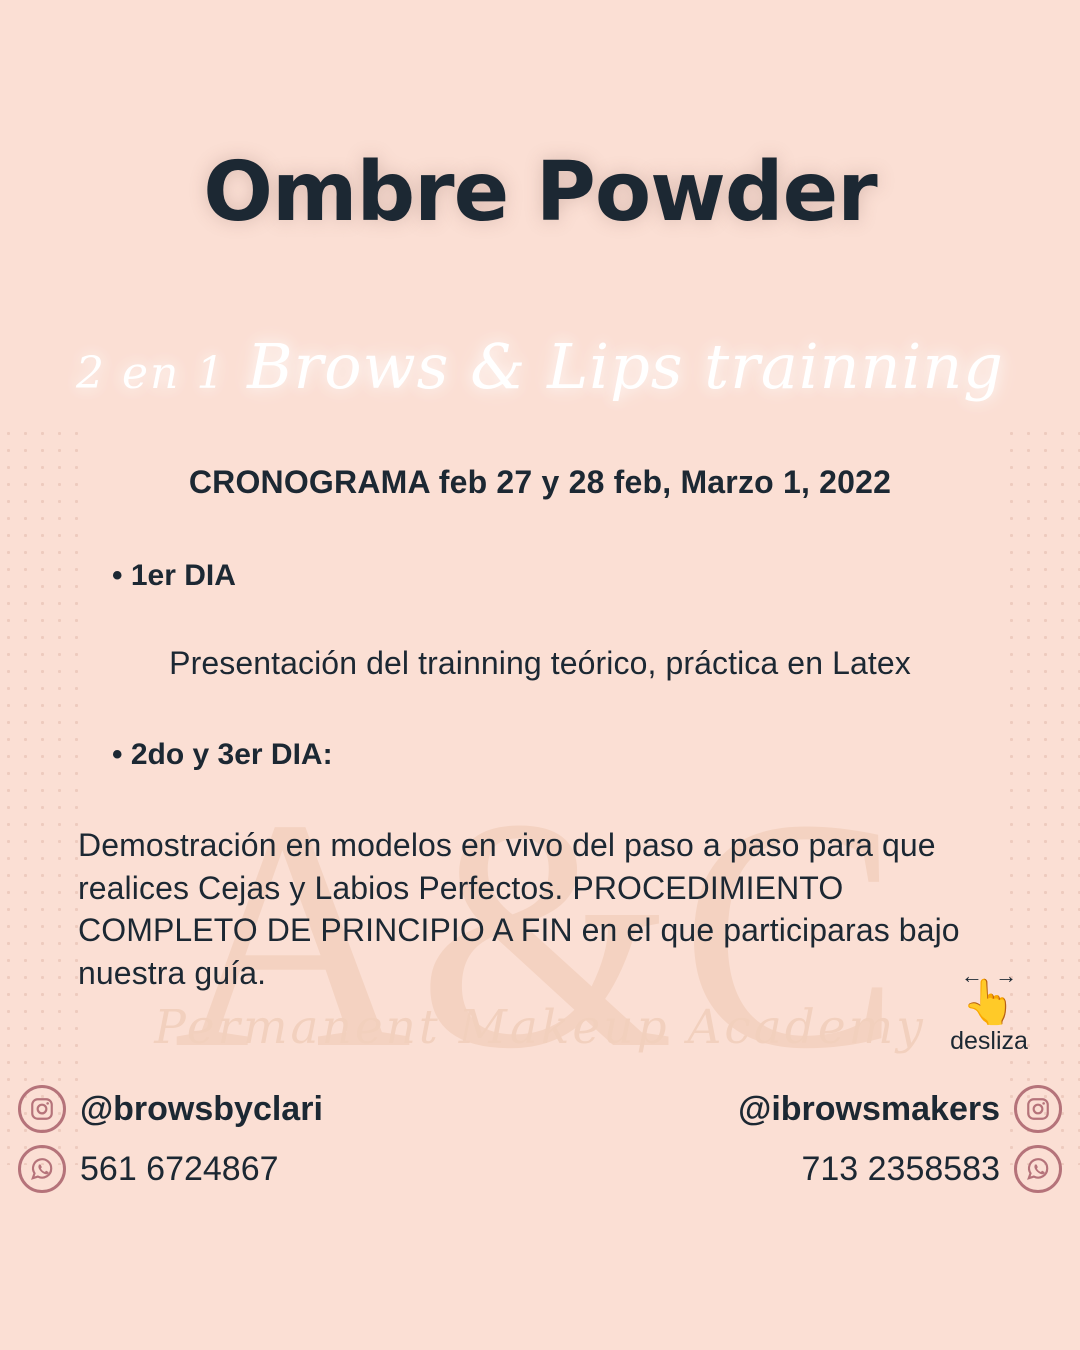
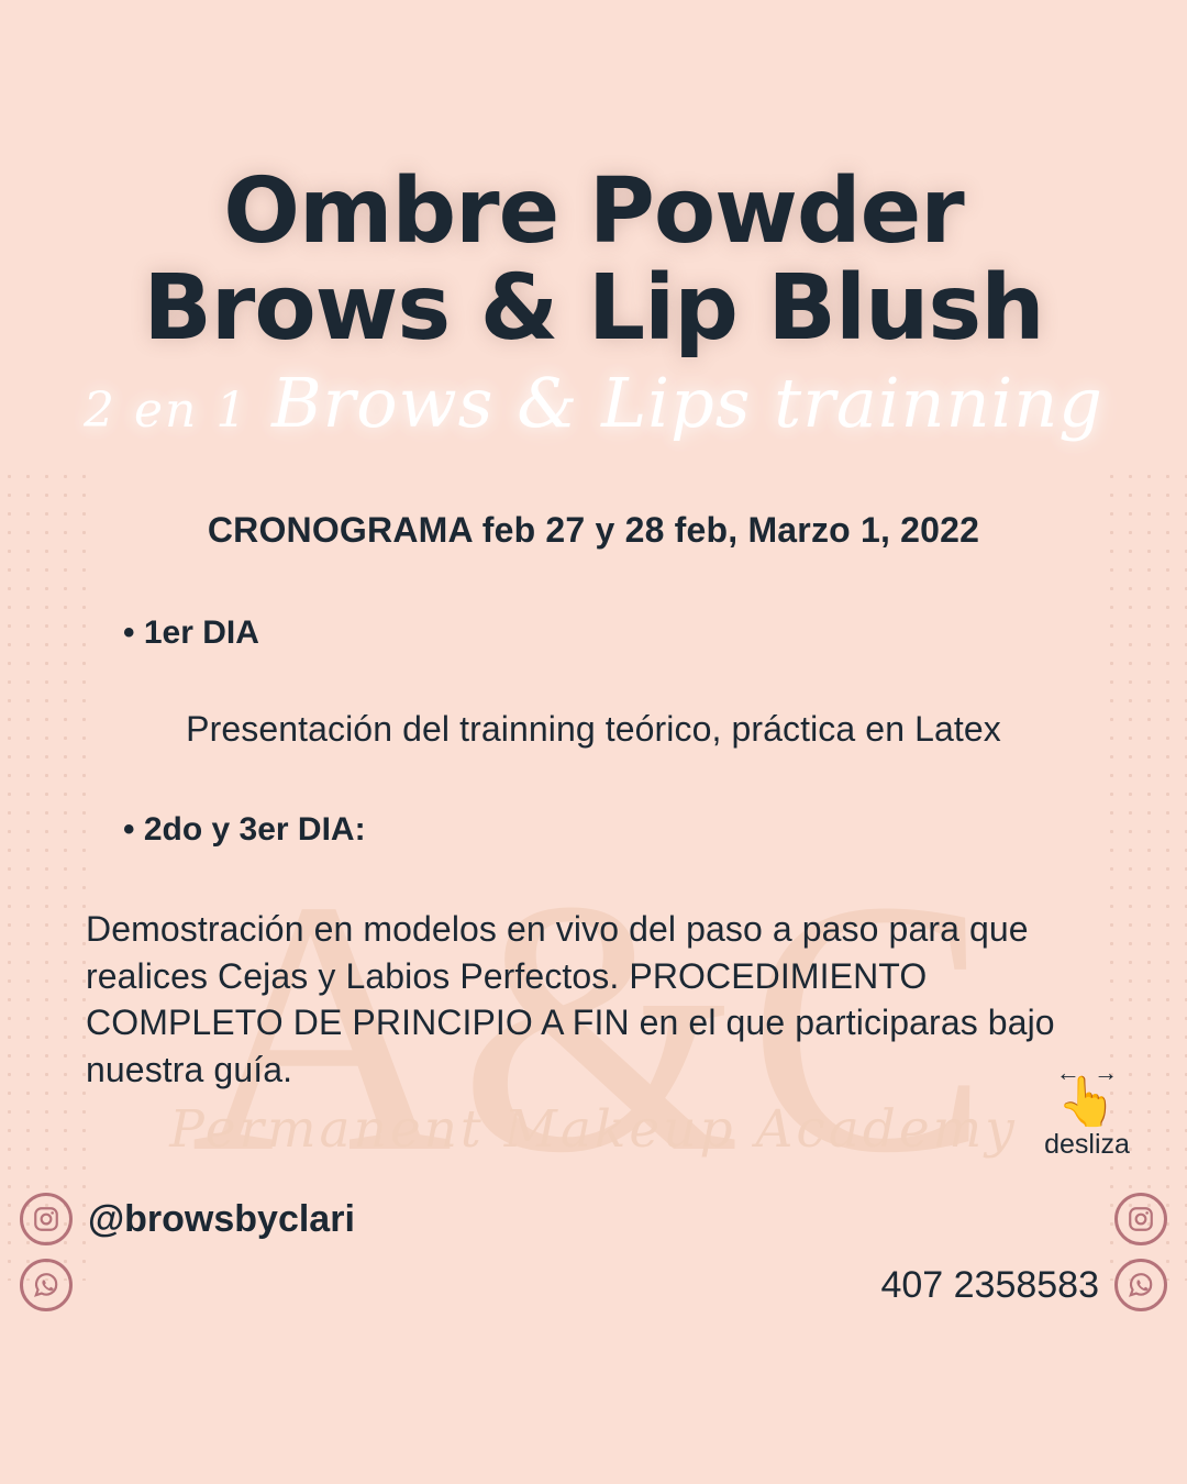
  A&C
  Ombre Powder
+ Brows & Lip Blush
  2 en 1 Brows & Lips trainning
  CRONOGRAMA feb 27 y 28 feb, Marzo 1, 2022
  • 1er DIA
  Presentación del trainning teórico, práctica en Latex
  • 2do y 3er DIA:
  Demostración en modelos en vivo del paso a paso para que realices Cejas y Labios Perfectos. PROCEDIMIENTO COMPLETO DE PRINCIPIO A FIN en el que participaras bajo nuestra guía.
  ← →
  👆
  desliza
  @browsbyclari
- 561 6724867
- @ibrowsmakers
- 713 2358583
+ 407 2358583
